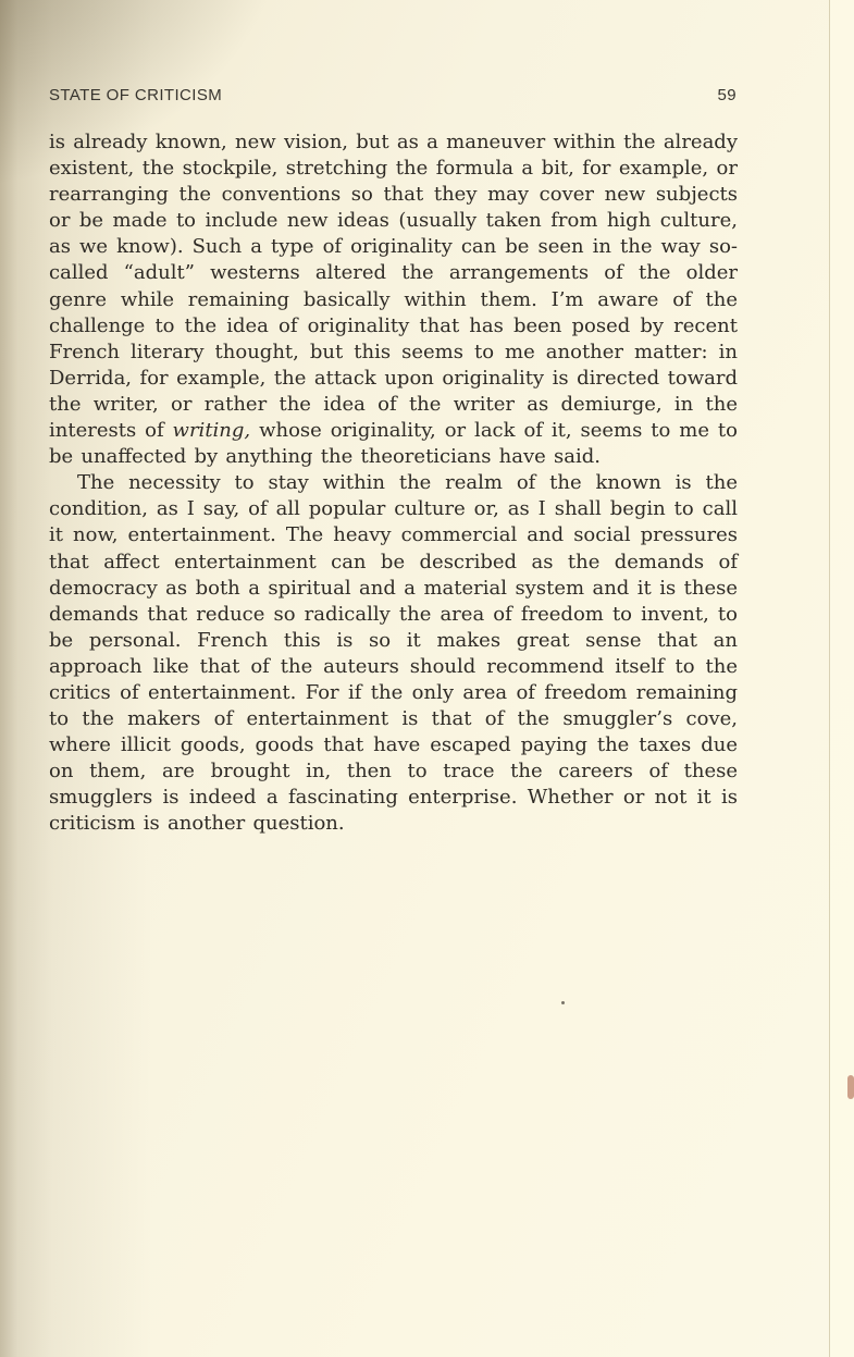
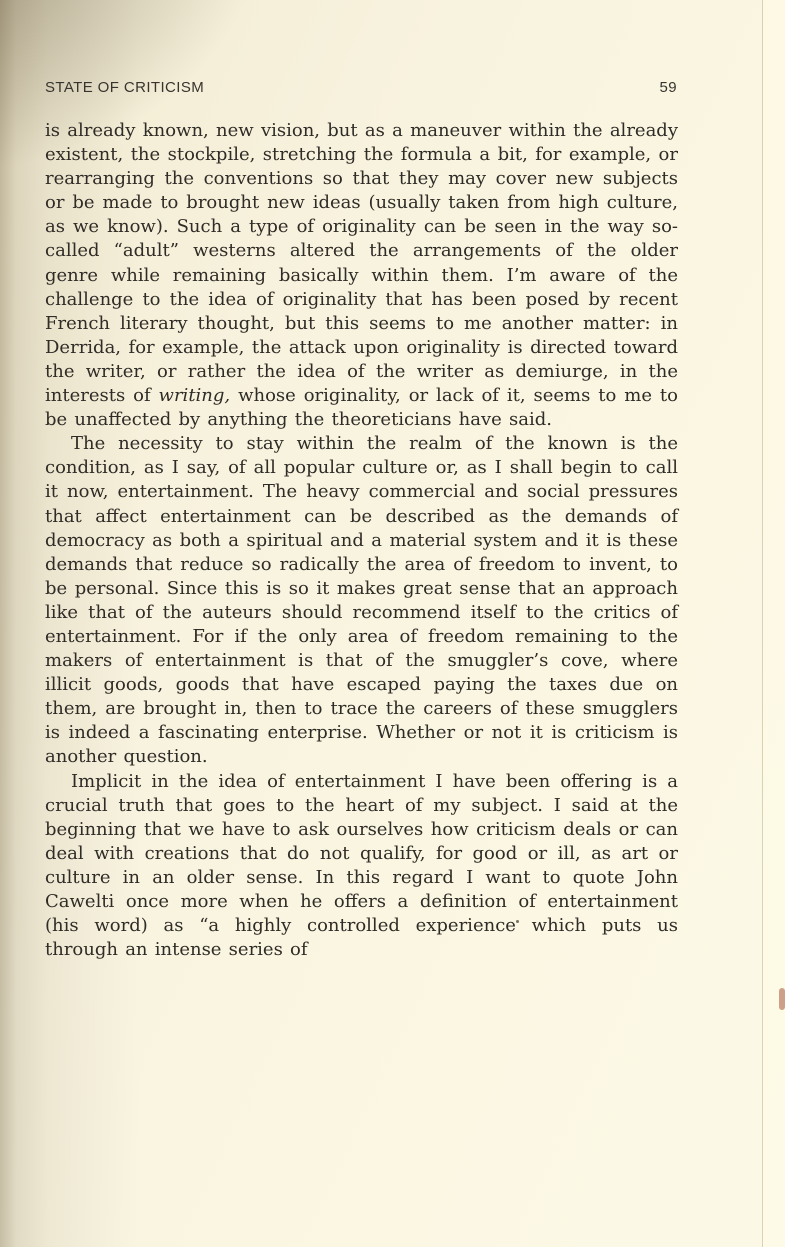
  STATE OF CRITICISM
  59
- is already known, new vision, but as a maneuver within the already existent, the stockpile, stretching the formula a bit, for example, or rearranging the conventions so that they may cover new subjects or be made to include new ideas (usually taken from high culture, as we know). Such a type of originality can be seen in the way so-called “adult” westerns altered the arrangements of the older genre while remaining basically within them. I’m aware of the challenge to the idea of originality that has been posed by recent French literary thought, but this seems to me another matter: in Derrida, for example, the attack upon originality is directed toward the writer, or rather the idea of the writer as demiurge, in the interests of writing, whose originality, or lack of it, seems to me to be unaffected by anything the theoreticians have said.
+ is already known, new vision, but as a maneuver within the already existent, the stockpile, stretching the formula a bit, for example, or rearranging the conventions so that they may cover new subjects or be made to brought new ideas (usually taken from high culture, as we know). Such a type of originality can be seen in the way so-called “adult” westerns altered the arrangements of the older genre while remaining basically within them. I’m aware of the challenge to the idea of originality that has been posed by recent French literary thought, but this seems to me another matter: in Derrida, for example, the attack upon originality is directed toward the writer, or rather the idea of the writer as demiurge, in the interests of writing, whose originality, or lack of it, seems to me to be unaffected by anything the theoreticians have said.
- The necessity to stay within the realm of the known is the condition, as I say, of all popular culture or, as I shall begin to call it now, entertainment. The heavy commercial and social pressures that affect entertainment can be described as the demands of democracy as both a spiritual and a material system and it is these demands that reduce so radically the area of freedom to invent, to be personal. French this is so it makes great sense that an approach like that of the auteurs should recommend itself to the critics of entertainment. For if the only area of freedom remaining to the makers of entertainment is that of the smuggler’s cove, where illicit goods, goods that have escaped paying the taxes due on them, are brought in, then to trace the careers of these smugglers is indeed a fascinating enterprise. Whether or not it is criticism is another question.
+ The necessity to stay within the realm of the known is the condition, as I say, of all popular culture or, as I shall begin to call it now, entertainment. The heavy commercial and social pressures that affect entertainment can be described as the demands of democracy as both a spiritual and a material system and it is these demands that reduce so radically the area of freedom to invent, to be personal. Since this is so it makes great sense that an approach like that of the auteurs should recommend itself to the critics of entertainment. For if the only area of freedom remaining to the makers of entertainment is that of the smuggler’s cove, where illicit goods, goods that have escaped paying the taxes due on them, are brought in, then to trace the careers of these smugglers is indeed a fascinating enterprise. Whether or not it is criticism is another question.
+ Implicit in the idea of entertainment I have been offering is a crucial truth that goes to the heart of my subject. I said at the beginning that we have to ask ourselves how criticism deals or can deal with creations that do not qualify, for good or ill, as art or culture in an older sense. In this regard I want to quote John Cawelti once more when he offers a definition of entertainment (his word) as “a highly controlled experience which puts us through an intense series of
